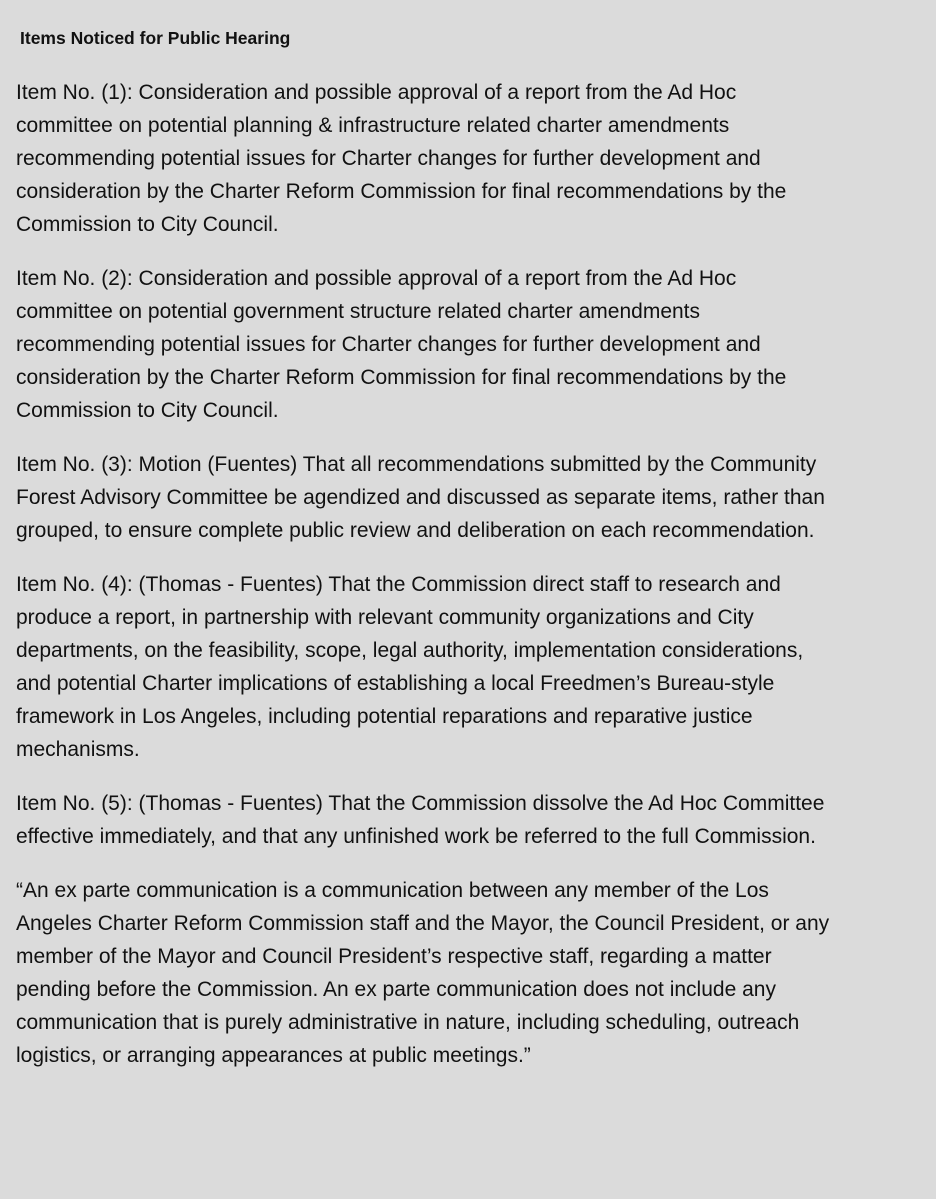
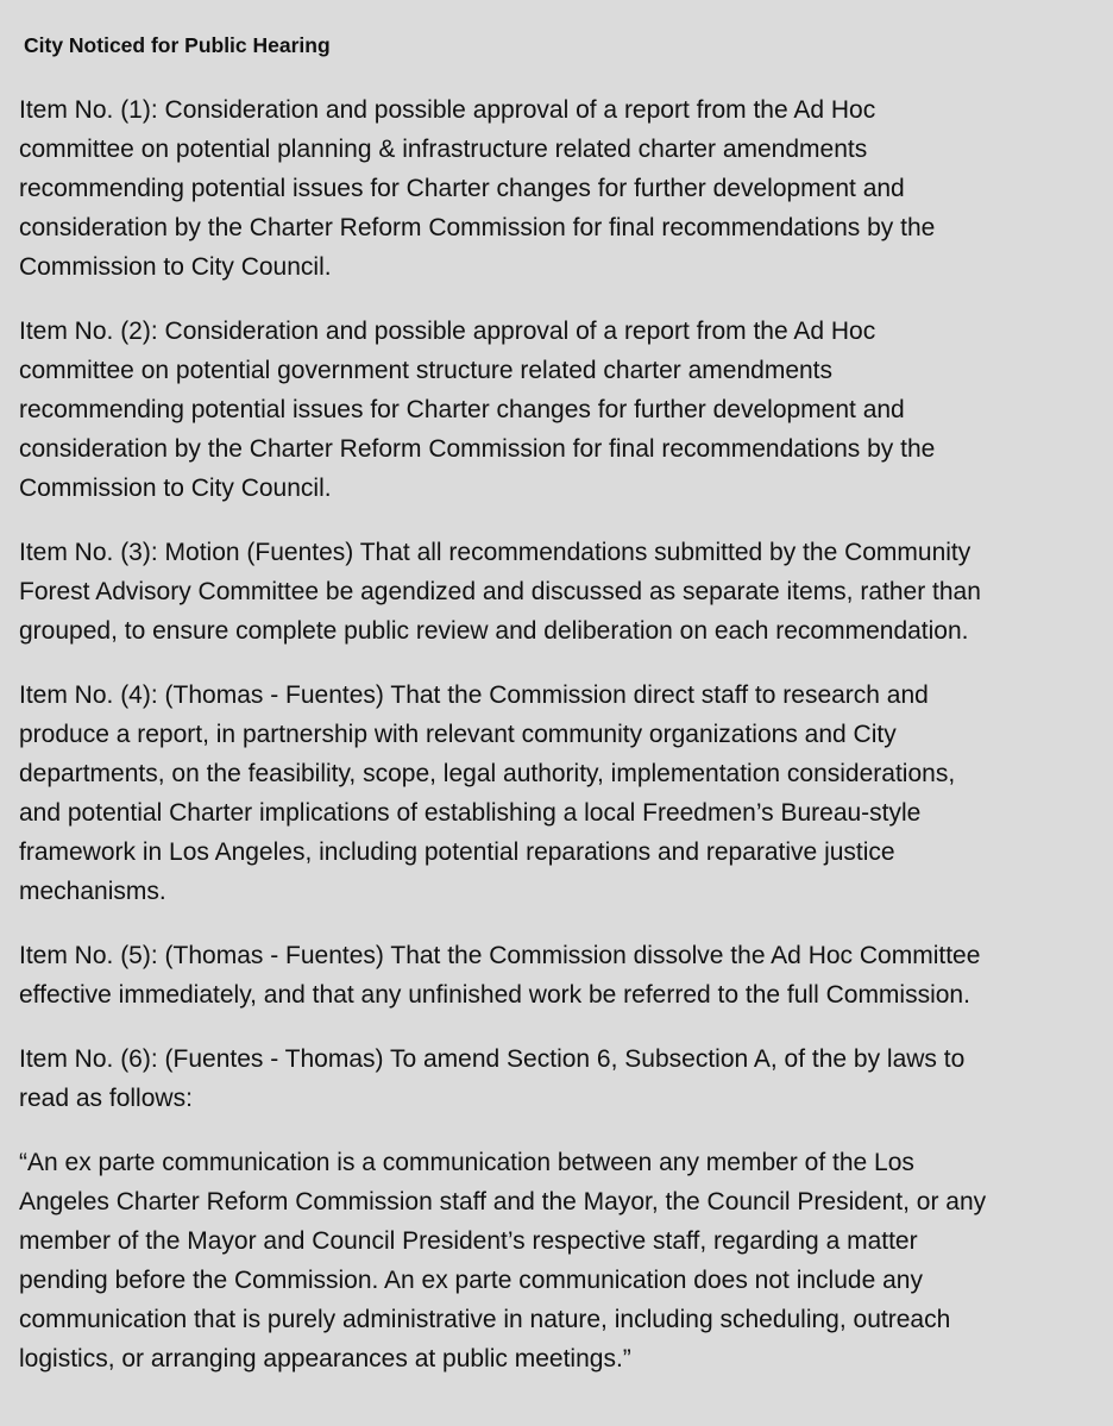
- Items Noticed for Public Hearing
+ City Noticed for Public Hearing
  Item No. (1): Consideration and possible approval of a report from the Ad Hoc
  committee on potential planning & infrastructure related charter amendments
  recommending potential issues for Charter changes for further development and
  consideration by the Charter Reform Commission for final recommendations by the
  Commission to City Council.
  Item No. (2): Consideration and possible approval of a report from the Ad Hoc
  committee on potential government structure related charter amendments
  recommending potential issues for Charter changes for further development and
  consideration by the Charter Reform Commission for final recommendations by the
  Commission to City Council.
  Item No. (3): Motion (Fuentes) That all recommendations submitted by the Community
  Forest Advisory Committee be agendized and discussed as separate items, rather than
  grouped, to ensure complete public review and deliberation on each recommendation.
  Item No. (4): (Thomas - Fuentes) That the Commission direct staff to research and
  produce a report, in partnership with relevant community organizations and City
  departments, on the feasibility, scope, legal authority, implementation considerations,
  and potential Charter implications of establishing a local Freedmen’s Bureau-style
  framework in Los Angeles, including potential reparations and reparative justice
  mechanisms.
  Item No. (5): (Thomas - Fuentes) That the Commission dissolve the Ad Hoc Committee
  effective immediately, and that any unfinished work be referred to the full Commission.
+ Item No. (6): (Fuentes - Thomas) To amend Section 6, Subsection A, of the by laws to
+ read as follows:
  “An ex parte communication is a communication between any member of the Los
  Angeles Charter Reform Commission staff and the Mayor, the Council President, or any
  member of the Mayor and Council President’s respective staff, regarding a matter
  pending before the Commission. An ex parte communication does not include any
  communication that is purely administrative in nature, including scheduling, outreach
  logistics, or arranging appearances at public meetings.”
